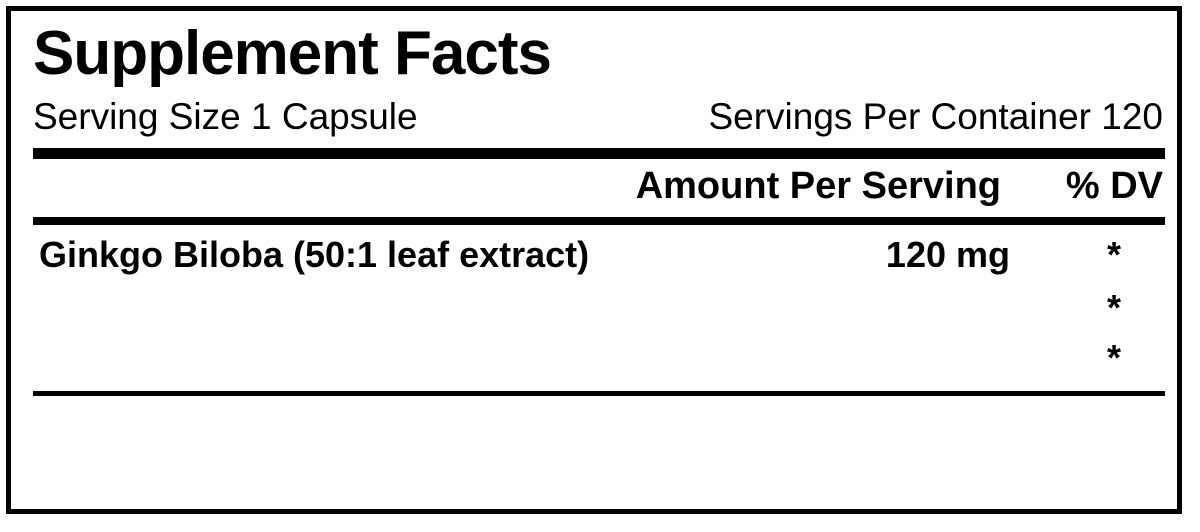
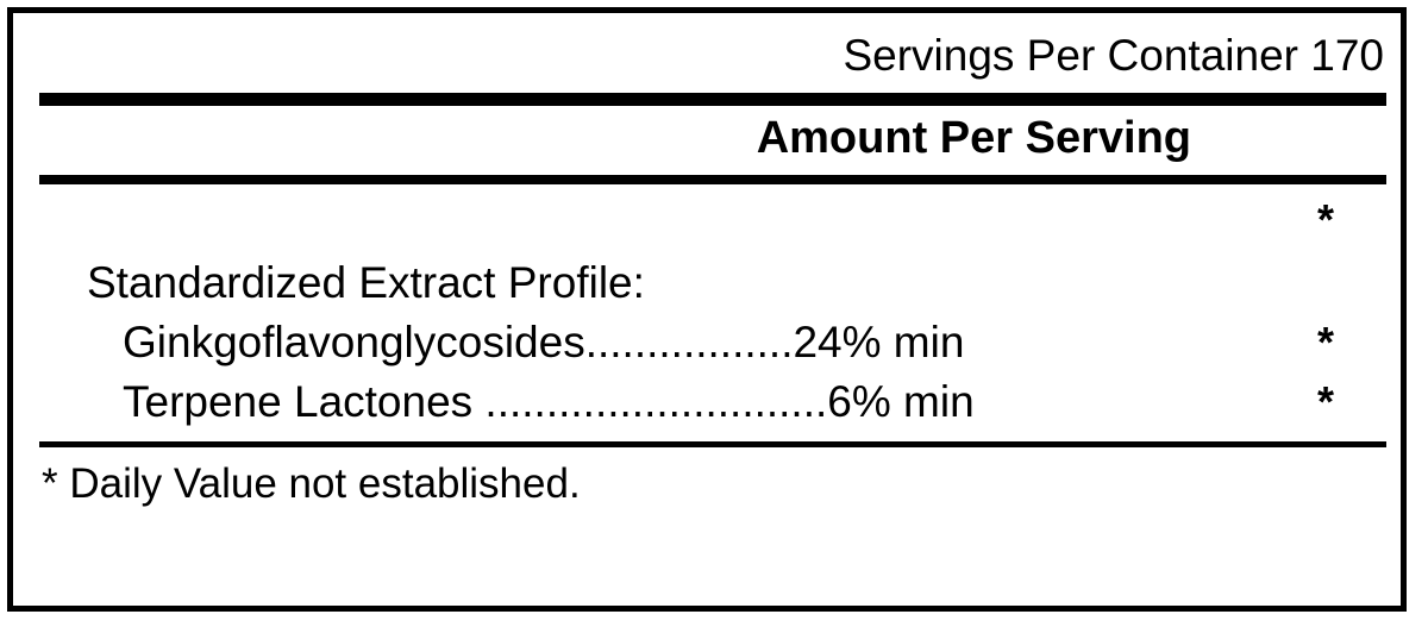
- Supplement Facts
- Serving Size 1 Capsule
- Servings Per Container 120
+ Servings Per Container 170
  Amount Per Serving
- % DV
- Ginkgo Biloba (50:1 leaf extract)
- 120 mg
  *
+ Standardized Extract Profile:
+ Ginkgoflavonglycosides.................24% min
  *
+ Terpene Lactones ............................6% min
  *
+ * Daily Value not established.
